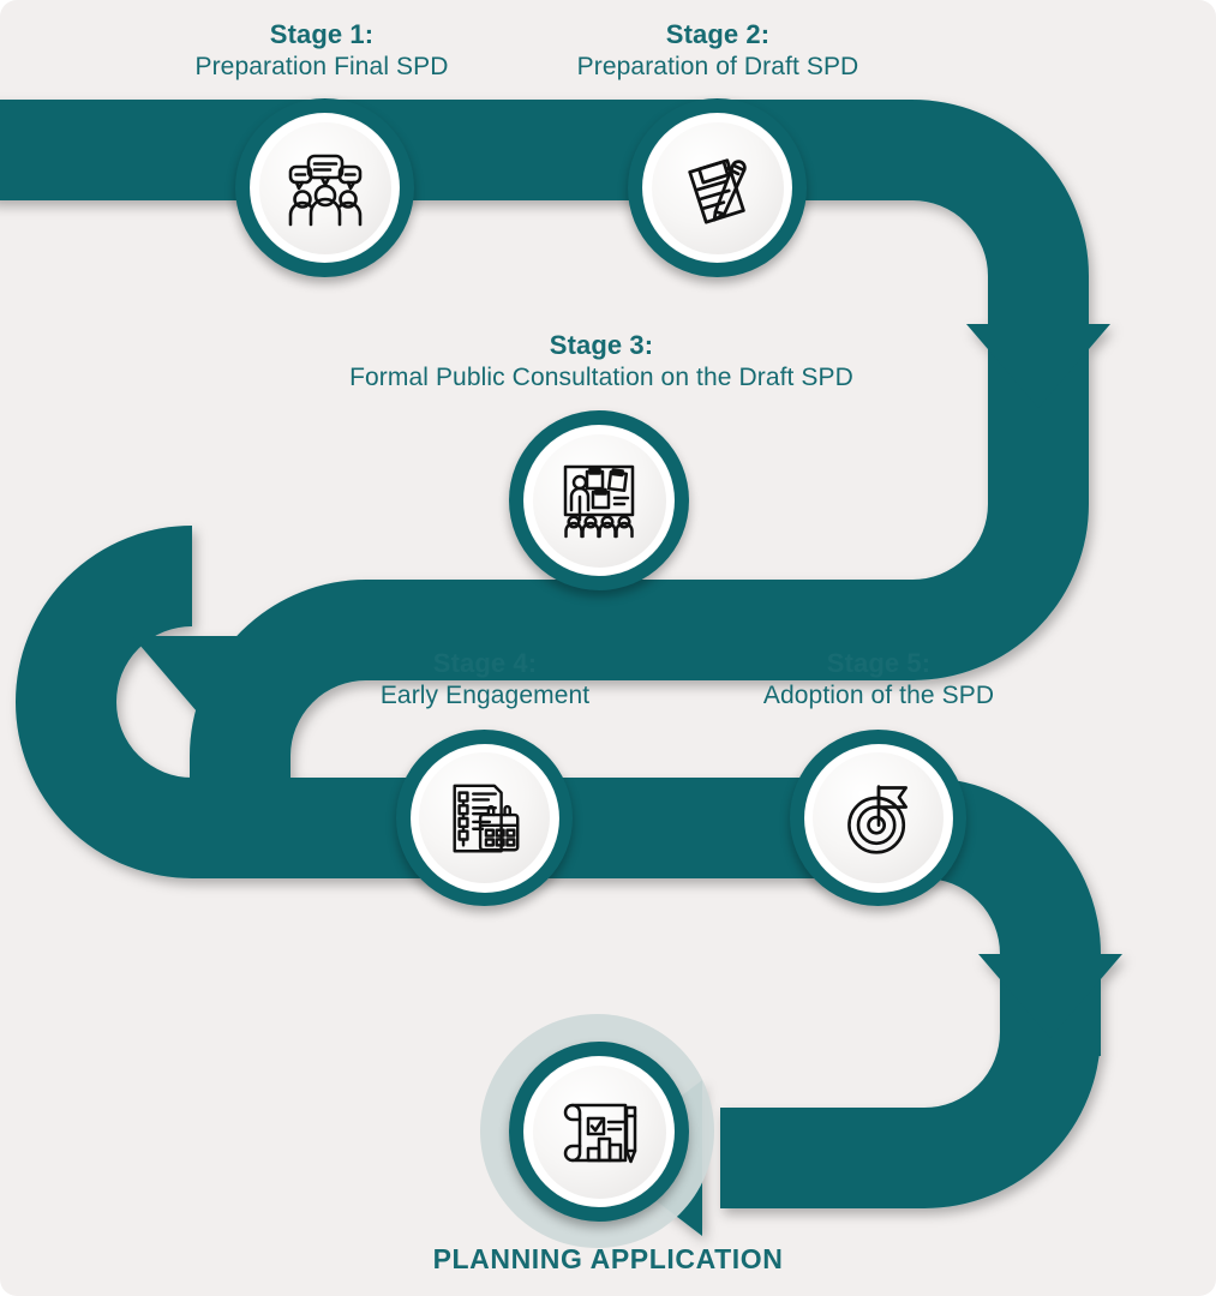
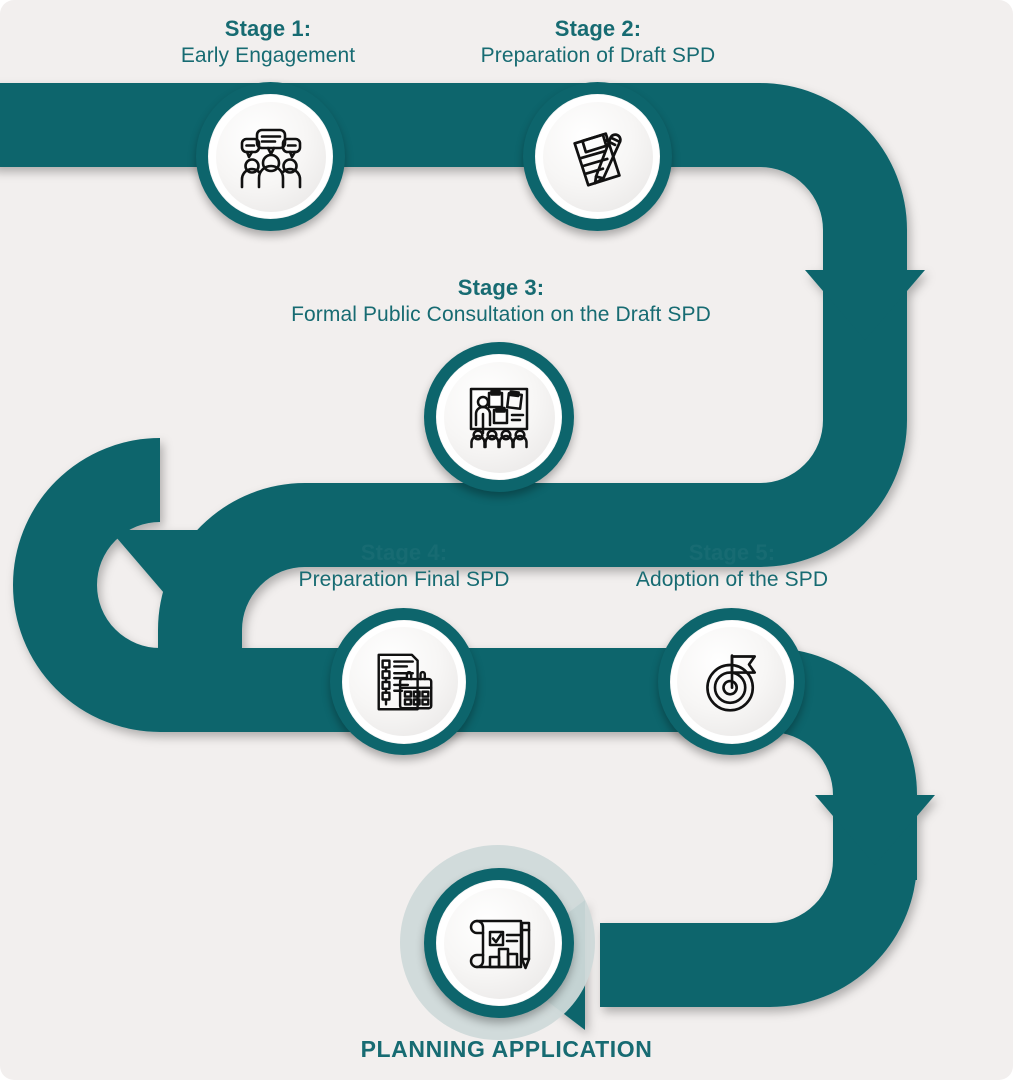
  Stage 1:
- Preparation Final SPD
+ Early Engagement
  Stage 2:
  Preparation of Draft SPD
  Stage 3:
  Formal Public Consultation on the Draft SPD
- Early Engagement
+ Preparation Final SPD
  Adoption of the SPD
  PLANNING APPLICATION
